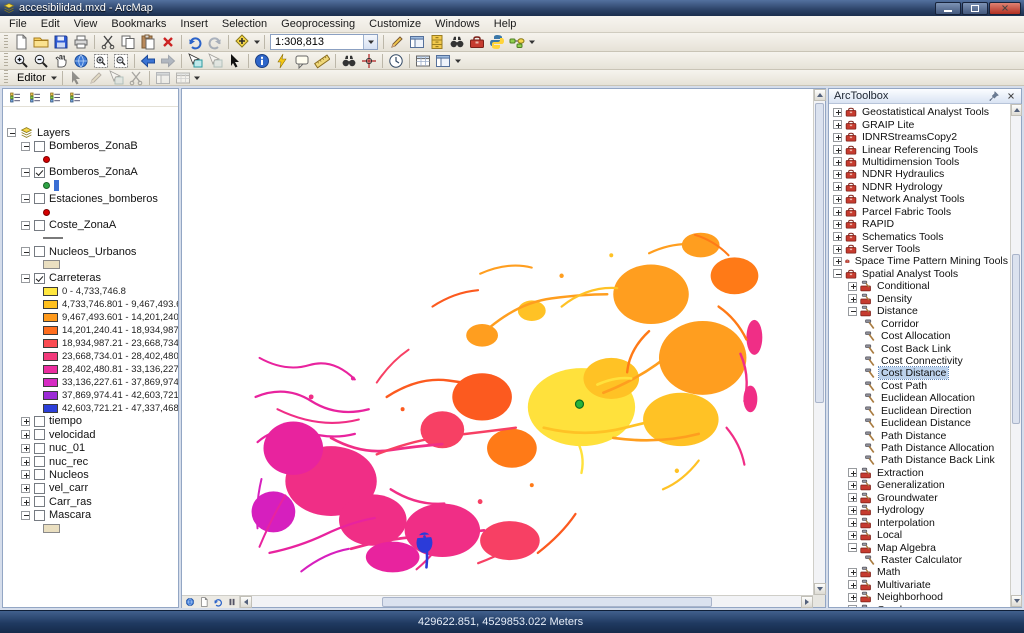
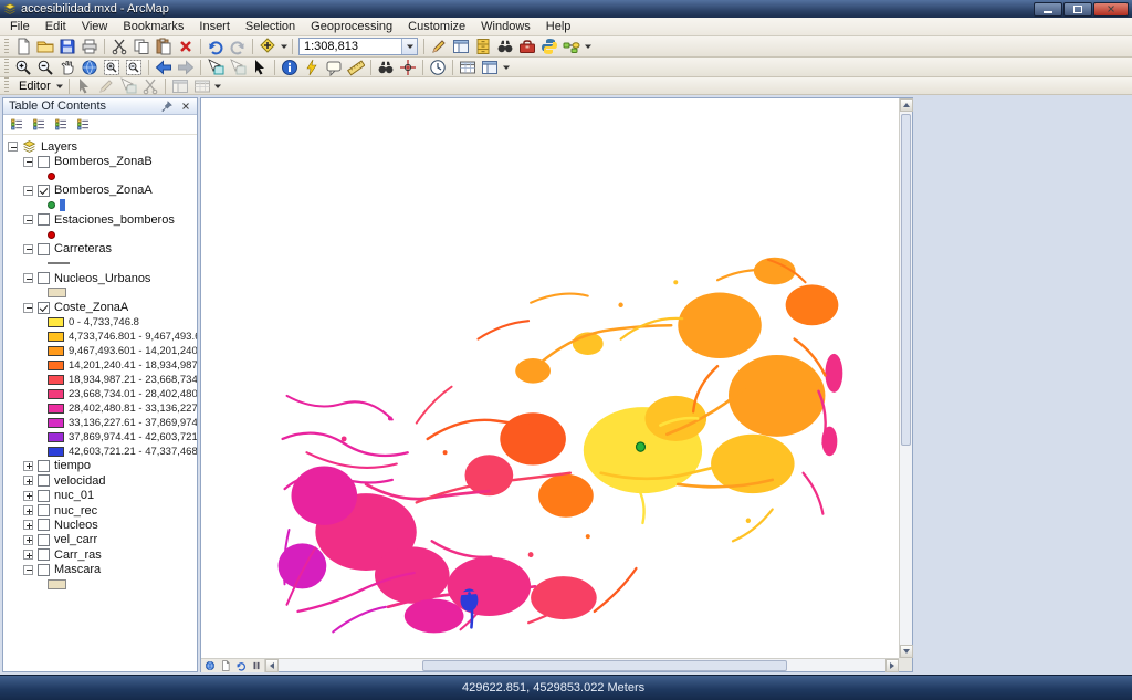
  accesibilidad.mxd - ArcMap
  File
  Edit
  View
  Bookmarks
  Insert
  Selection
  Geoprocessing
  Customize
  Windows
  Help
  1:308,813
  Editor
+ Table Of Contents
  Layers
  Bomberos_ZonaB
  Bomberos_ZonaA
  Estaciones_bomberos
- Coste_ZonaA
+ Carreteras
  Nucleos_Urbanos
- Carreteras
+ Coste_ZonaA
  0 - 4,733,746.8
  4,733,746.801 - 9,467,493.
  9,467,493.601 - 14,201,240
  14,201,240.41 - 18,934,987
  18,934,987.21 - 23,668,734
  23,668,734.01 - 28,402,480
  28,402,480.81 - 33,136,227
  33,136,227.61 - 37,869,974
  37,869,974.41 - 42,603,721
  42,603,721.21 - 47,337,468
  tiempo
  velocidad
  nuc_01
  nuc_rec
  Nucleos
  vel_carr
  Carr_ras
  Mascara
- ArcToolbox
- Geostatistical Analyst Tools
- GRAIP Lite
- IDNRStreamsCopy2
- Linear Referencing Tools
- Multidimension Tools
- NDNR Hydraulics
- NDNR Hydrology
- Network Analyst Tools
- Parcel Fabric Tools
- RAPID
- Schematics Tools
- Server Tools
- Space Time Pattern Mining Tools
- Spatial Analyst Tools
- Conditional
- Density
- Distance
- Corridor
- Cost Allocation
- Cost Back Link
- Cost Connectivity
- Cost Distance
- Cost Path
- Euclidean Allocation
- Euclidean Direction
- Euclidean Distance
- Path Distance
- Path Distance Allocation
- Path Distance Back Link
- Extraction
- Generalization
- Groundwater
- Hydrology
- Interpolation
- Local
- Map Algebra
- Raster Calculator
- Math
- Multivariate
- Neighborhood
  429622.851, 4529853.022 Meters
